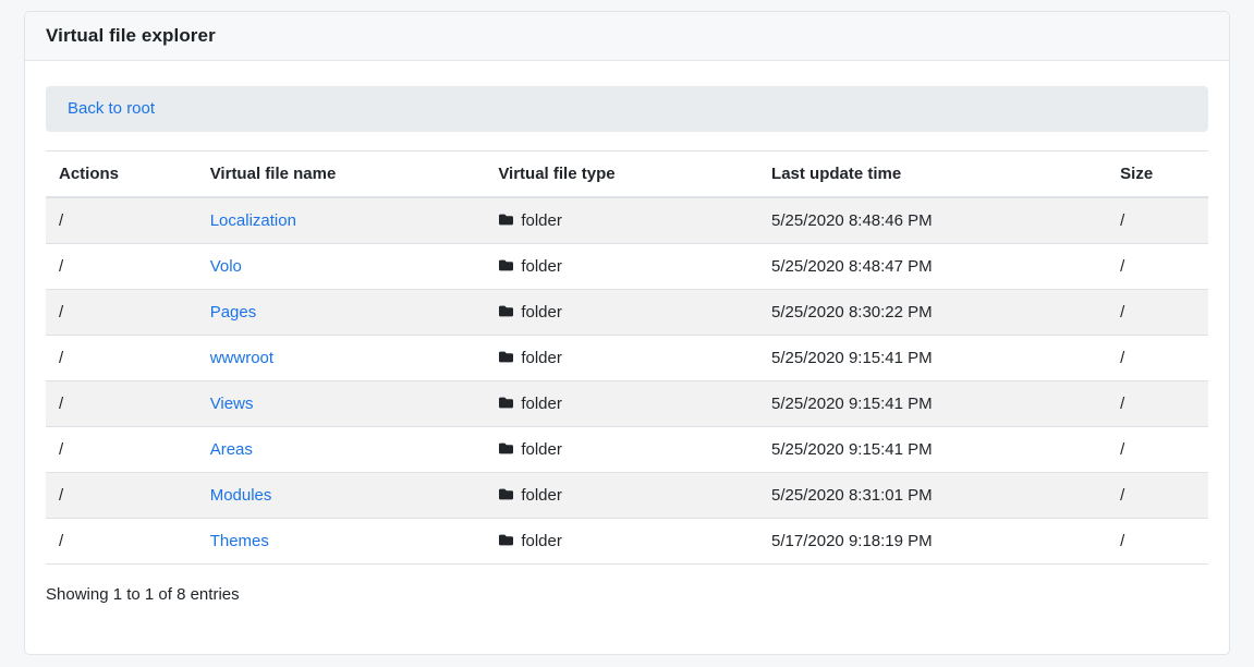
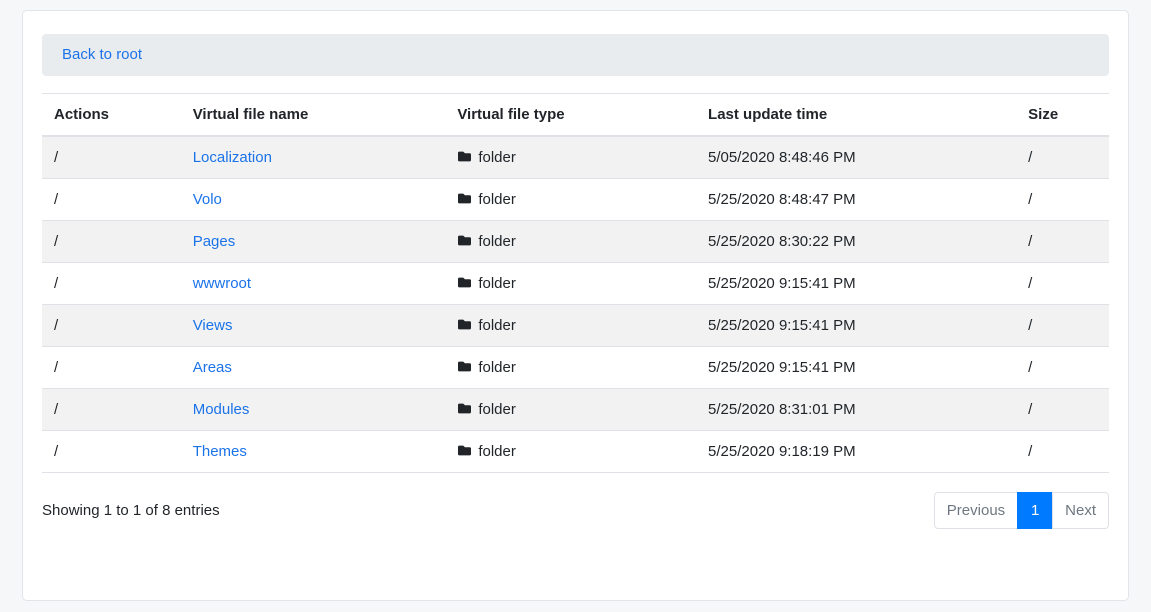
- Virtual file explorer
  Back to root
  Actions	Virtual file name	Virtual file type	Last update time	Size
- /	Localization	folder	5/25/2020 8:48:46 PM	/
+ /	Localization	folder	5/05/2020 8:48:46 PM	/
  /	Volo	folder	5/25/2020 8:48:47 PM	/
  /	Pages	folder	5/25/2020 8:30:22 PM	/
  /	wwwroot	folder	5/25/2020 9:15:41 PM	/
  /	Views	folder	5/25/2020 9:15:41 PM	/
  /	Areas	folder	5/25/2020 9:15:41 PM	/
  /	Modules	folder	5/25/2020 8:31:01 PM	/
- /	Themes	folder	5/17/2020 9:18:19 PM	/
+ /	Themes	folder	5/25/2020 9:18:19 PM	/
  Showing 1 to 1 of 8 entries
+ Previous
+ 1
+ Next
